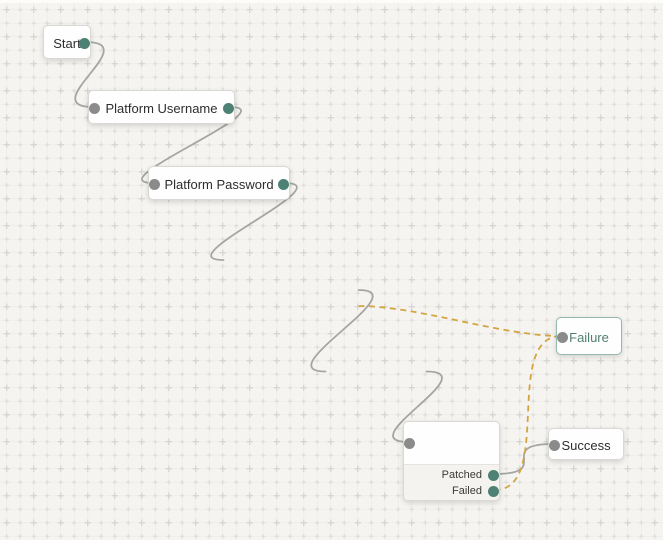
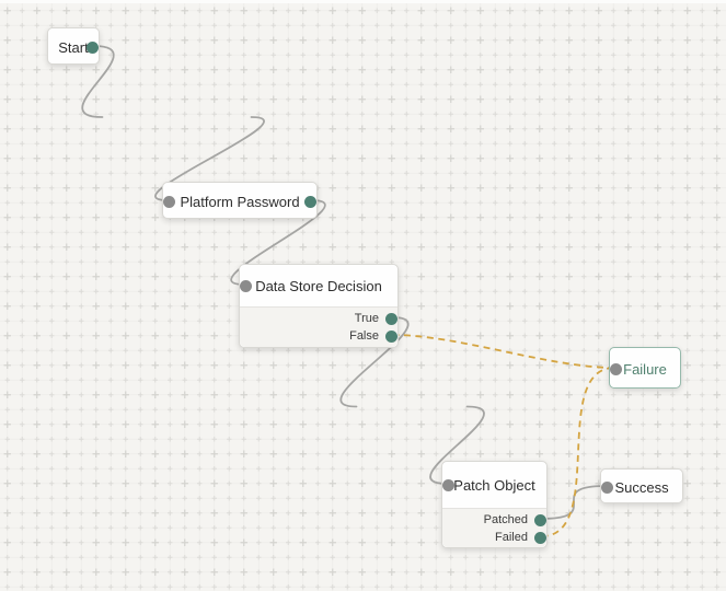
  Star
- Platform Username
  Platform Password
+ Data Store Decision
+ True
+ False
+ Patch Object
  Patched
  Failed
  Failure
  Success
